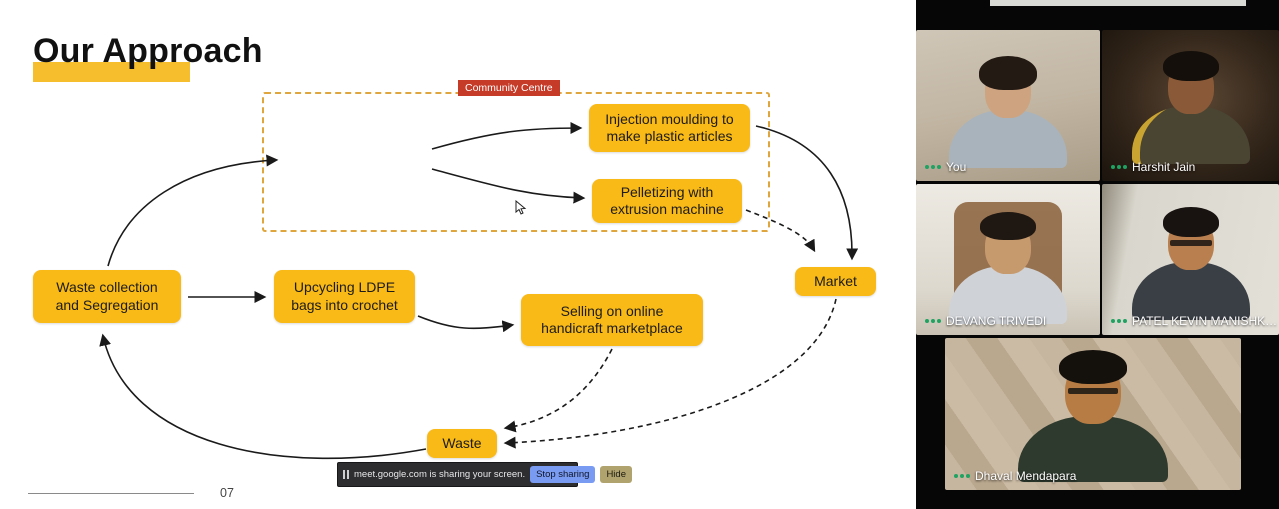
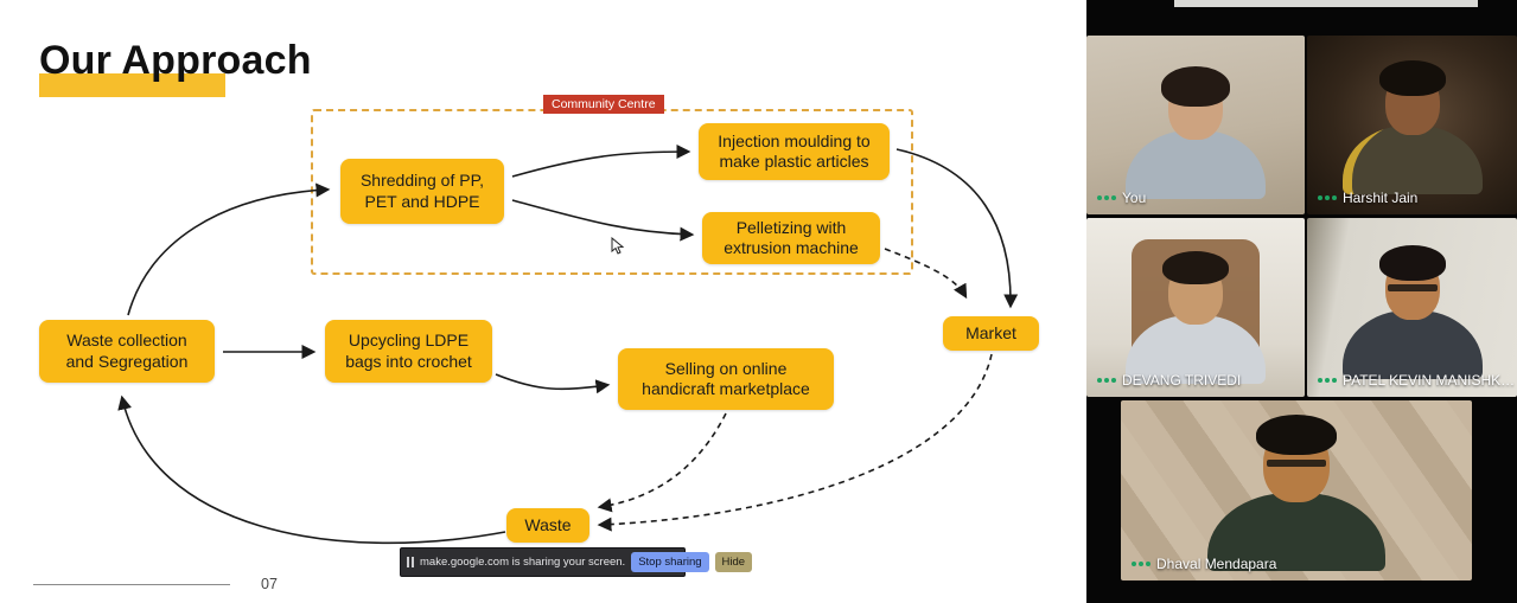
  Our Approach
  Community Centre
+ Shredding of PP, PET and HDPE
  Injection moulding to make plastic articles
  Pelletizing with extrusion machine
  Waste collection and Segregation
  Upcycling LDPE bags into crochet
  Selling on online handicraft marketplace
  Market
  Waste
  07
- meet.google.com is sharing your screen.
+ make.google.com is sharing your screen.
  Stop sharing
  Hide
  You
  Harshit Jain
  DEVANG TRIVEDI
  PATEL KEVIN MANISHK…
  Dhaval Mendapara
